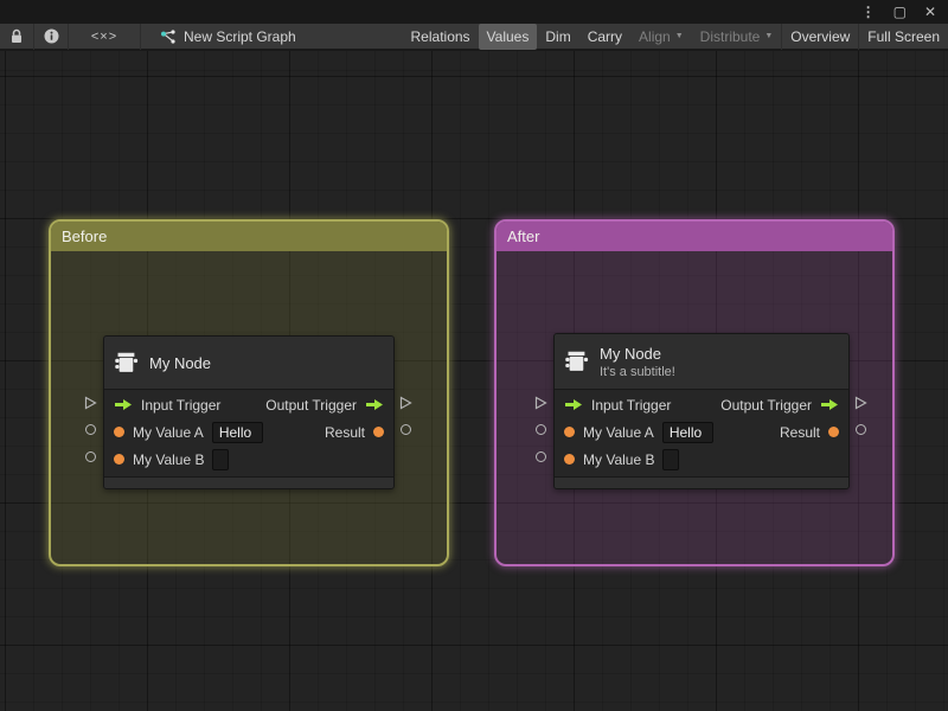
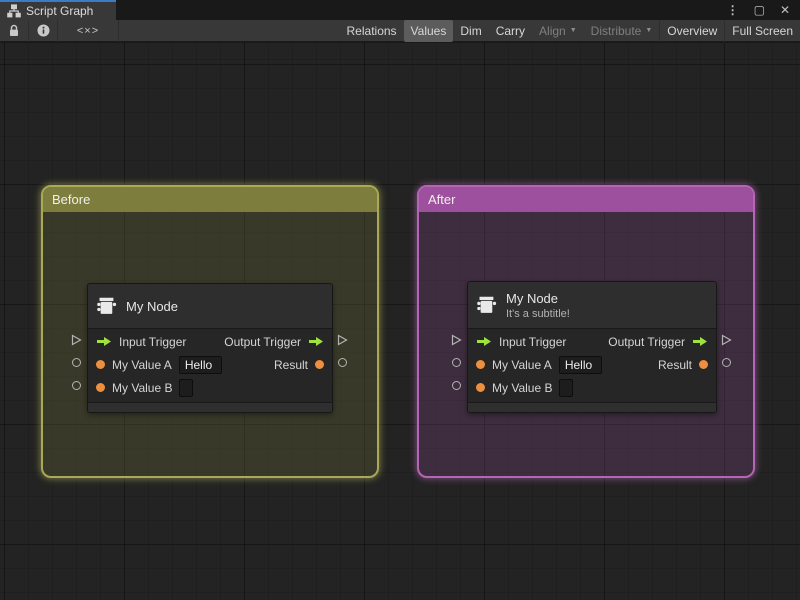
+ Script Graph
  ⋮
  ▢
  ✕
  <×>
- New Script Graph
  Relations
  Values
  Dim
  Carry
  Align
  Distribute
  Overview
  Full Screen
  Before
  After
  My Node
  Input Trigger
  Output Trigger
  My Value A
  Hello
  Result
  My Value B
  My Node
  It's a subtitle!
  Input Trigger
  Output Trigger
  My Value A
  Hello
  Result
  My Value B
